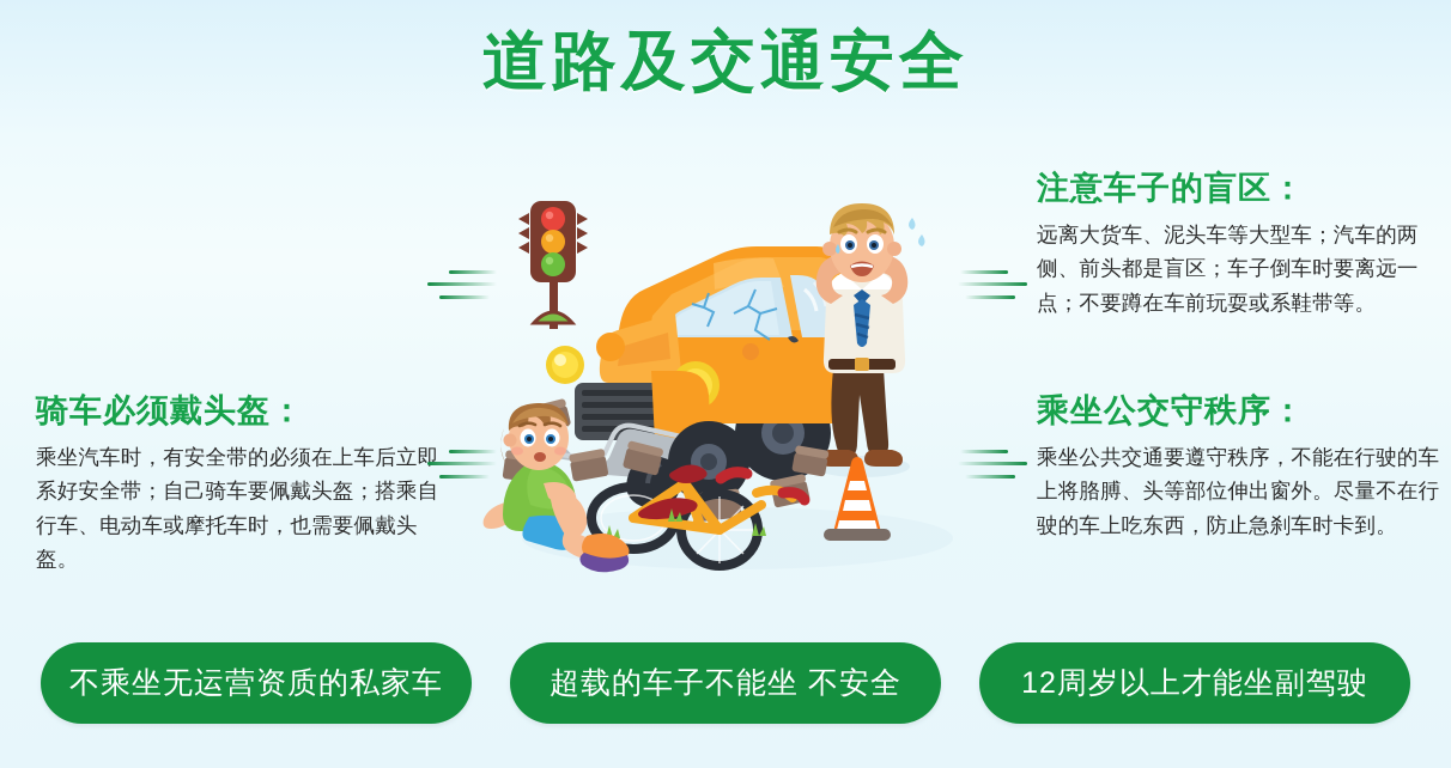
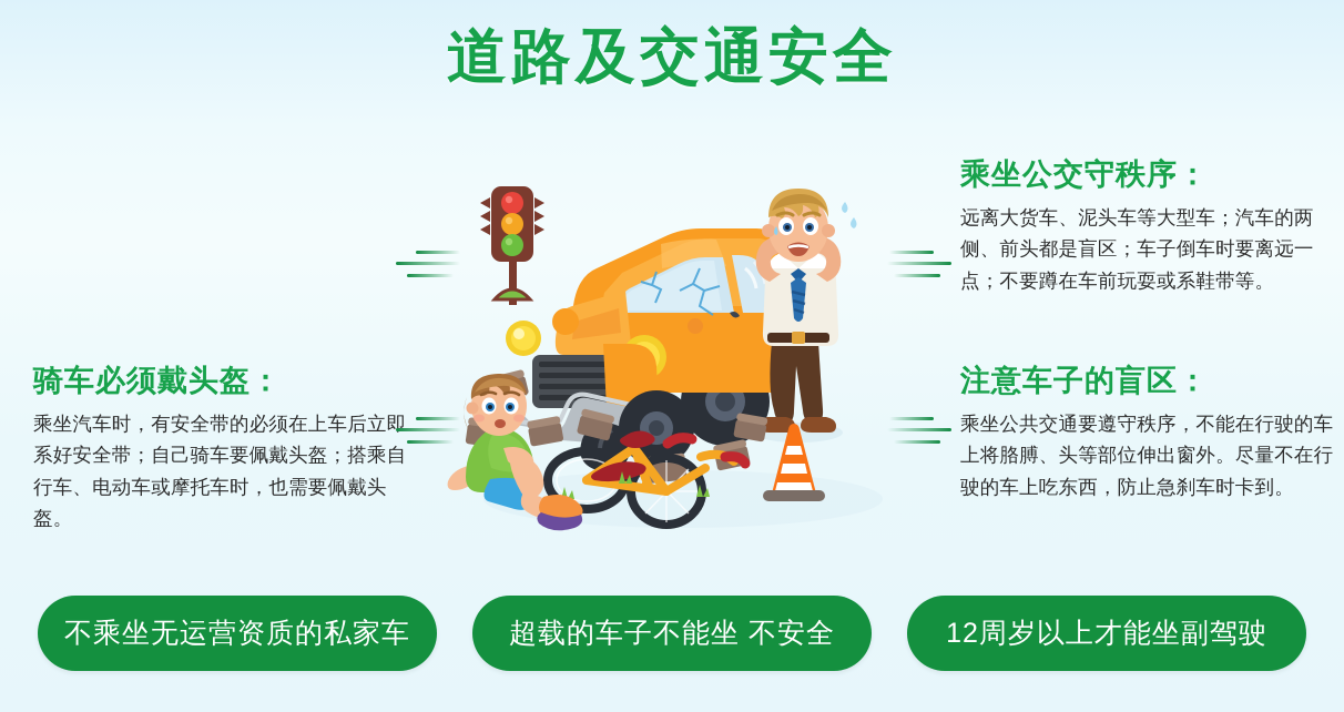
  道路及交通安全
  骑车必须戴头盔：
  乘坐汽车时，有安全带的必须在上车后立即系好安全带；自己骑车要佩戴头盔；搭乘自行车、电动车或摩托车时，也需要佩戴头盔。
- 注意车子的盲区：
+ 乘坐公交守秩序：
  远离大货车、泥头车等大型车；汽车的两侧、前头都是盲区；车子倒车时要离远一点；不要蹲在车前玩耍或系鞋带等。
- 乘坐公交守秩序：
+ 注意车子的盲区：
  乘坐公共交通要遵守秩序，不能在行驶的车上将胳膊、头等部位伸出窗外。尽量不在行驶的车上吃东西，防止急刹车时卡到。
  不乘坐无运营资质的私家车
  超载的车子不能坐 不安全
  12周岁以上才能坐副驾驶
